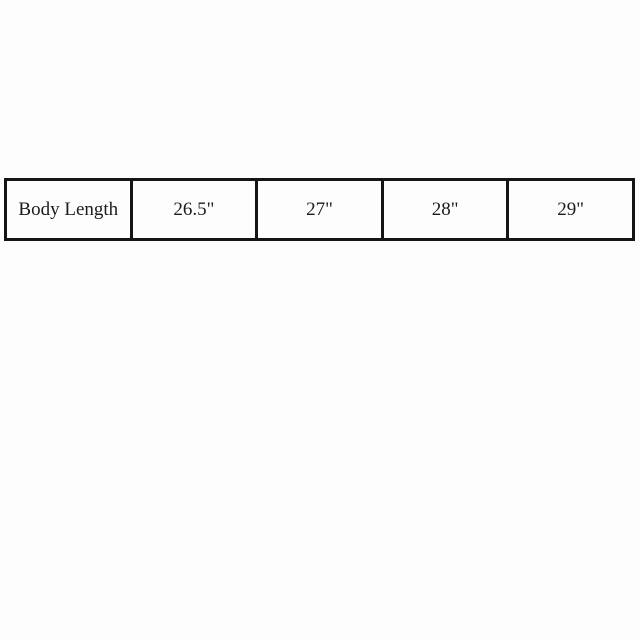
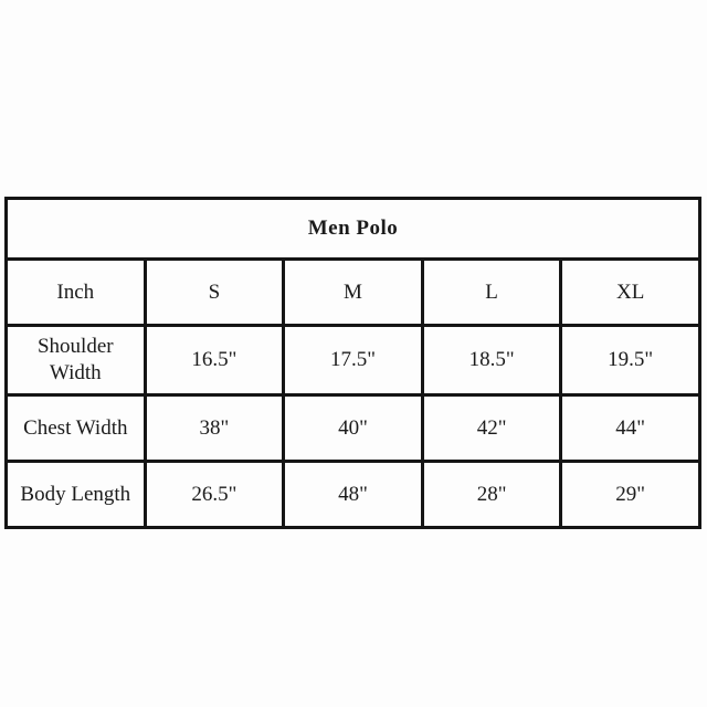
+ Men Polo
+ Inch	S	M	L	XL
+ Shoulder Width	16.5"	17.5"	18.5"	19.5"
+ Chest Width	38"	40"	42"	44"
- Body Length	26.5"	27"	28"	29"
+ Body Length	26.5"	48"	28"	29"
